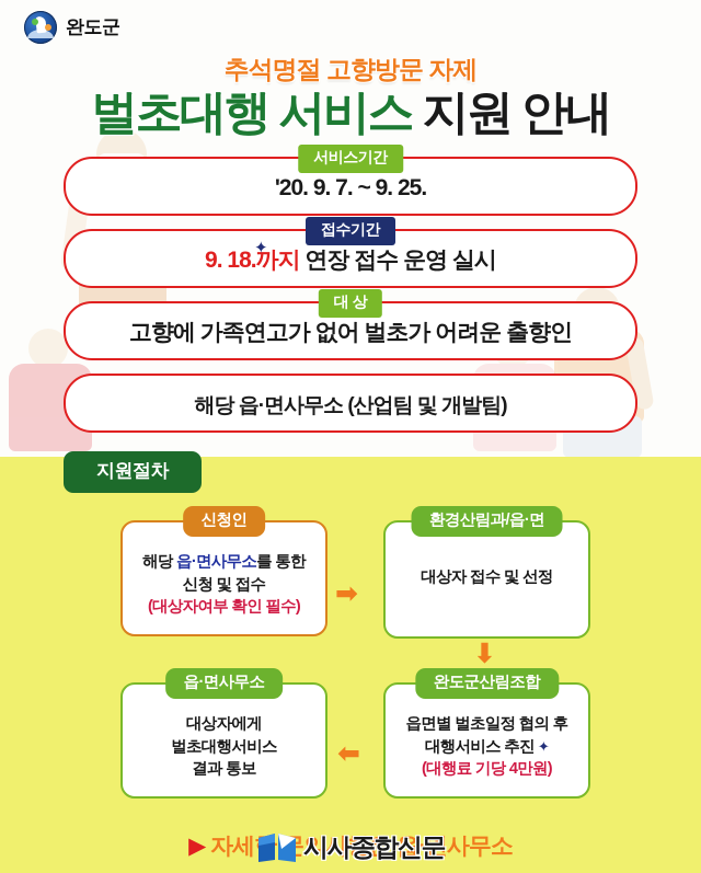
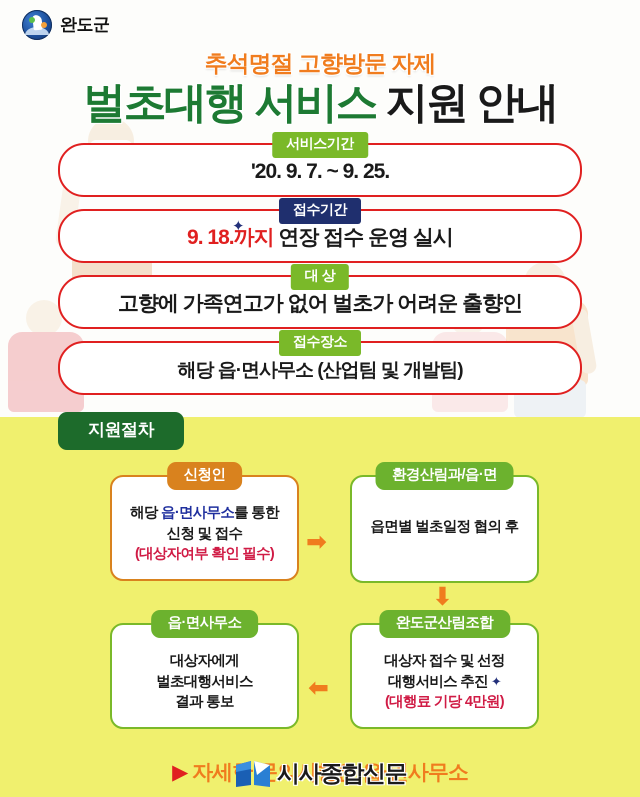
  완도군
  추석명절 고향방문 자제
  벌초대행 서비스 지원 안내
  서비스기간
  '20. 9. 7. ~ 9. 25.
  접수기간
  ✦
  9. 18.까지 연장 접수 운영 실시
  대 상
  고향에 가족연고가 없어 벌초가 어려운 출향인
+ 접수장소
  해당 읍·면사무소 (산업팀 및 개발팀)
  지원절차
  신청인
  해당 읍·면사무소를 통한
  신청 및 접수
  (대상자여부 확인 필수)
  환경산림과/읍·면
- 대상자 접수 및 선정
+ 읍면별 벌초일정 협의 후
  완도군산림조합
- 읍면별 벌초일정 협의 후
+ 대상자 접수 및 선정
  대행서비스 추진 ✦
  (대행료 기당 4만원)
  읍·면사무소
  대상자에게
  벌초대행서비스
  결과 통보
  ➡
  ⬇
  ⬅
  ▶ 자세의사항은 읍·면사무소
  시사종합신문
